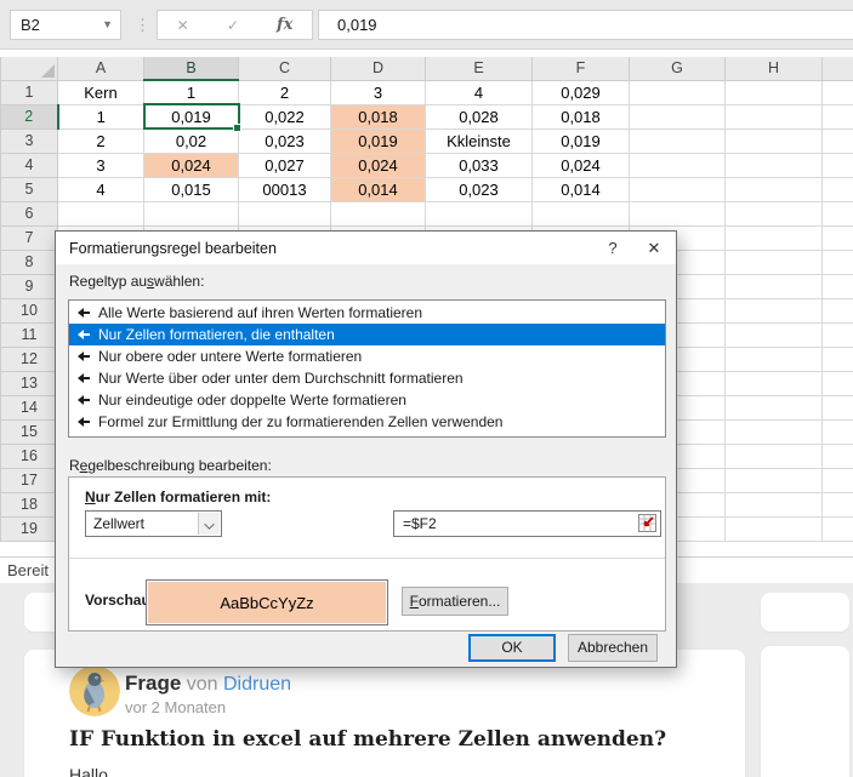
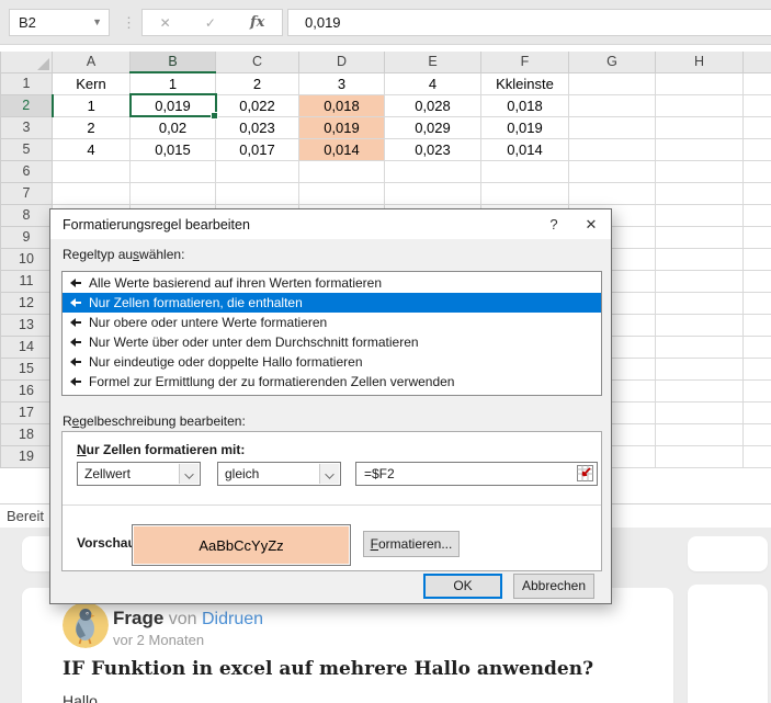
  Frage von Didruen
  vor 2 Monaten
- IF Funktion in excel auf mehrere Zellen anwenden?
+ IF Funktion in excel auf mehrere Hallo anwenden?
  Hallo
  B2
  ▼
  ⋮
  ✕
  ✓
  fx
  0,019
  	A	B	C	D	E	F	G	H
- 1	Kern	1	2	3	4	0,029
+ 1	Kern	1	2	3	4	Kkleinste
  2	1	0,019	0,022	0,018	0,028	0,018
- 3	2	0,02	0,023	0,019	Kkleinste	0,019
+ 3	2	0,02	0,023	0,019	0,029	0,019
- 4	3	0,024	0,027	0,024	0,033	0,024
- 5	4	0,015	00013	0,014	0,023	0,014
+ 5	4	0,015	0,017	0,014	0,023	0,014
  6
  7
  8
  9
  10
  11
  12
  13
  14
  15
  16
  17
  18
  19
  Bereit
  Formatierungsregel bearbeiten
  ?
  ✕
  Regeltyp auswählen:
  Alle Werte basierend auf ihren Werten formatieren
  Nur Zellen formatieren, die enthalten
  Nur obere oder untere Werte formatieren
  Nur Werte über oder unter dem Durchschnitt formatieren
- Nur eindeutige oder doppelte Werte formatieren
+ Nur eindeutige oder doppelte Hallo formatieren
  Formel zur Ermittlung der zu formatierenden Zellen verwenden
  Regelbeschreibung bearbeiten:
  Nur Zellen formatieren mit:
  Zellwert
+ gleich
  =$F2
  Vorscha
  AaBbCcYyZz
  Formatieren...
  OK
  Abbrechen
